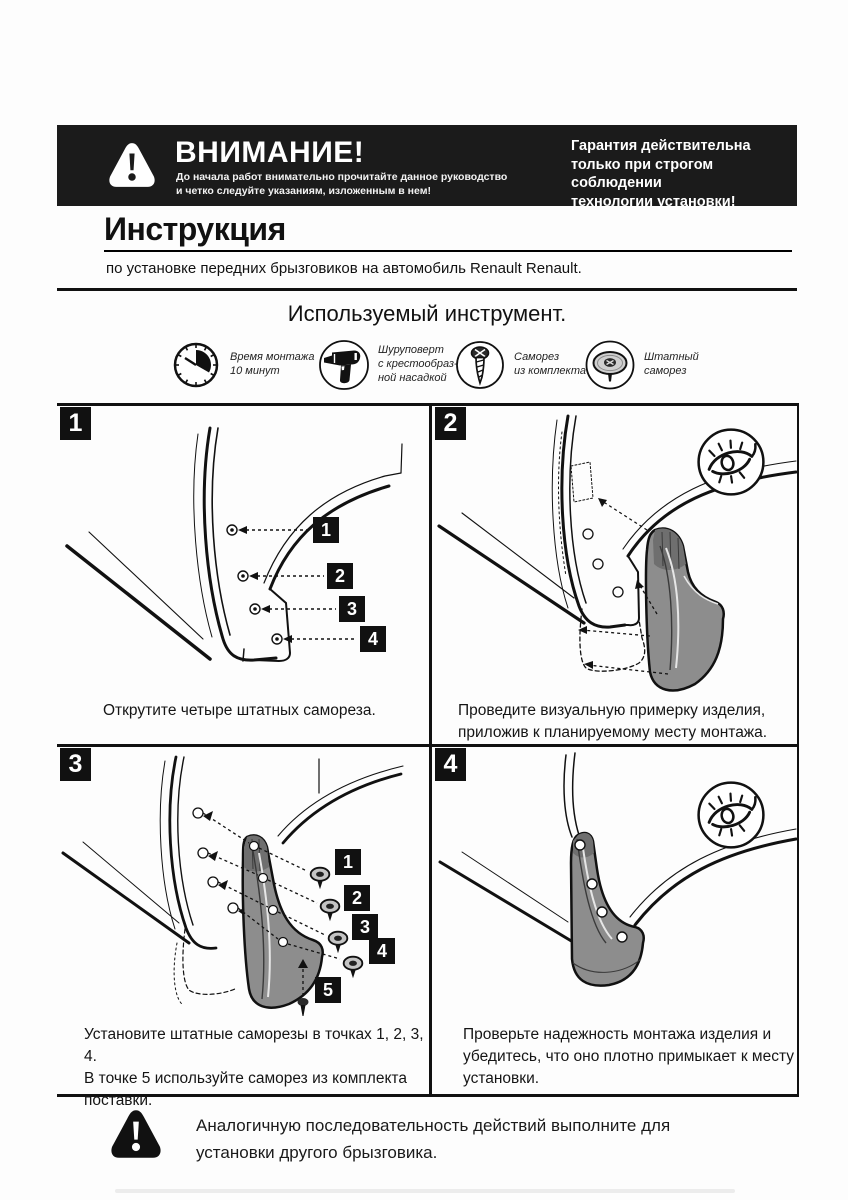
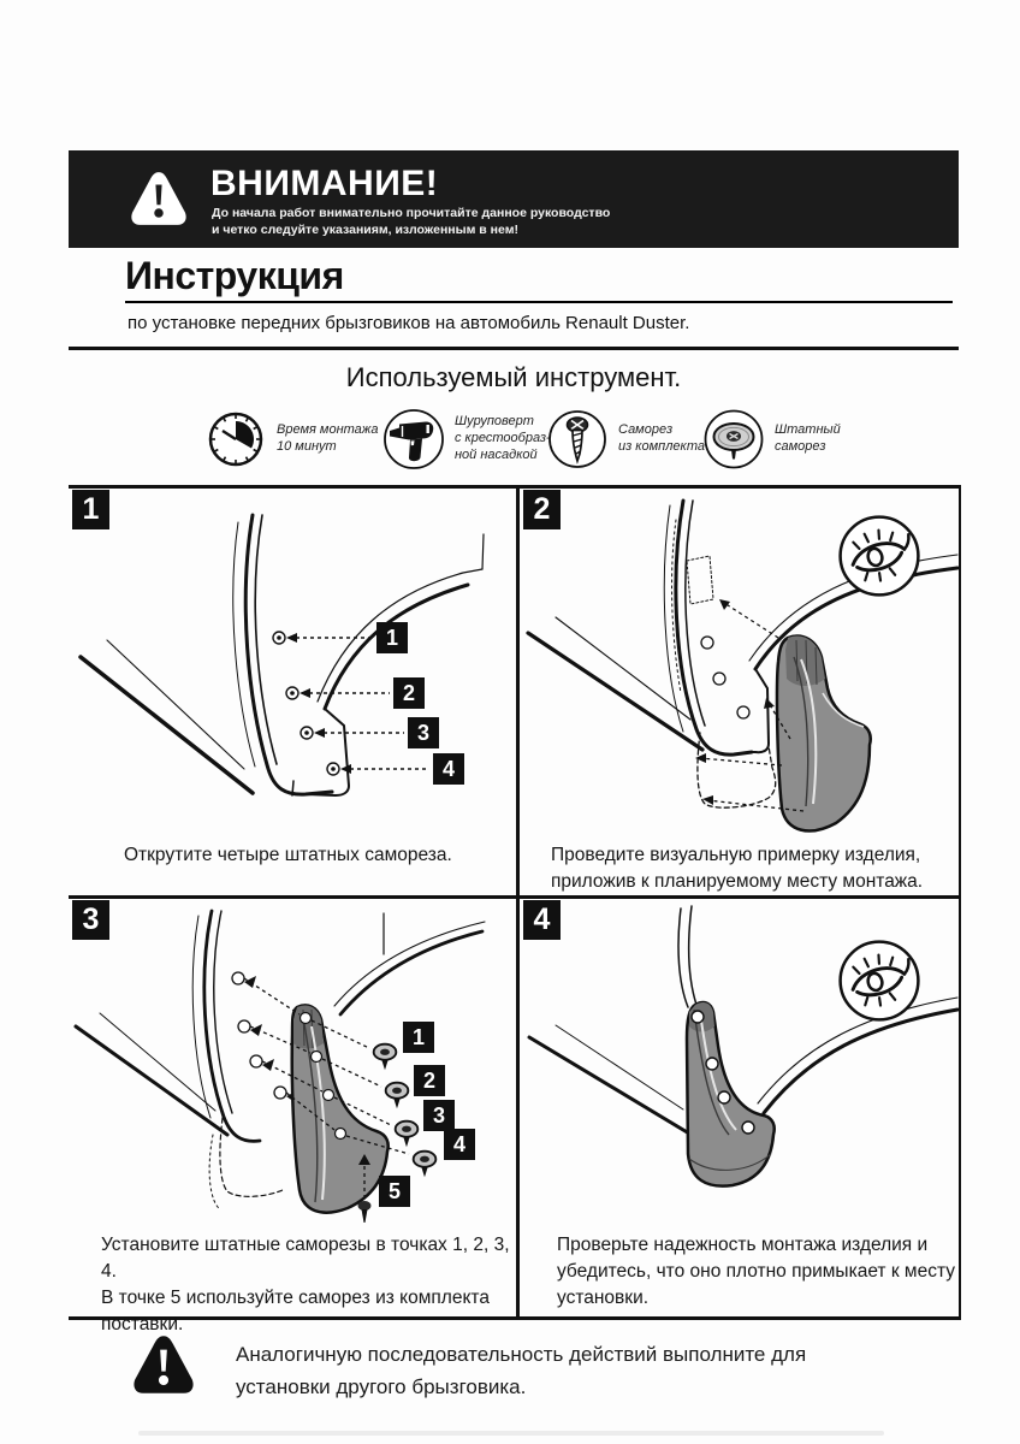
  ВНИМАНИЕ!
  До начала работ внимательно прочитайте данное руководство
  и четко следуйте указаниям, изложенным в нем!
- Гарантия действительна
- только при строгом соблюдении
- технологии установки!
  Инструкция
- по установке передних брызговиков на автомобиль Renault Renault.
+ по установке передних брызговиков на автомобиль Renault Duster.
  Используемый инструмент.
  Время монтажа
  10 минут
  Шуруповерт
  с крестообраз-
  ной насадкой
  Саморез
  из комплекта
  Штатный
  саморез
  1
  1
  2
  3
  4
  Открутите четыре штатных самореза.
  2
  Проведите визуальную примерку изделия,
  приложив к планируемому месту монтажа.
  3
  1
  2
  3
  4
  5
  Установите штатные саморезы в точках 1, 2, 3, 4.
  В точке 5 используйте саморез из комплекта
  поставки.
  4
  Проверьте надежность монтажа изделия и
  убедитесь, что оно плотно примыкает к месту
  установки.
  Аналогичную последовательность действий выполните для
  установки другого брызговика.
